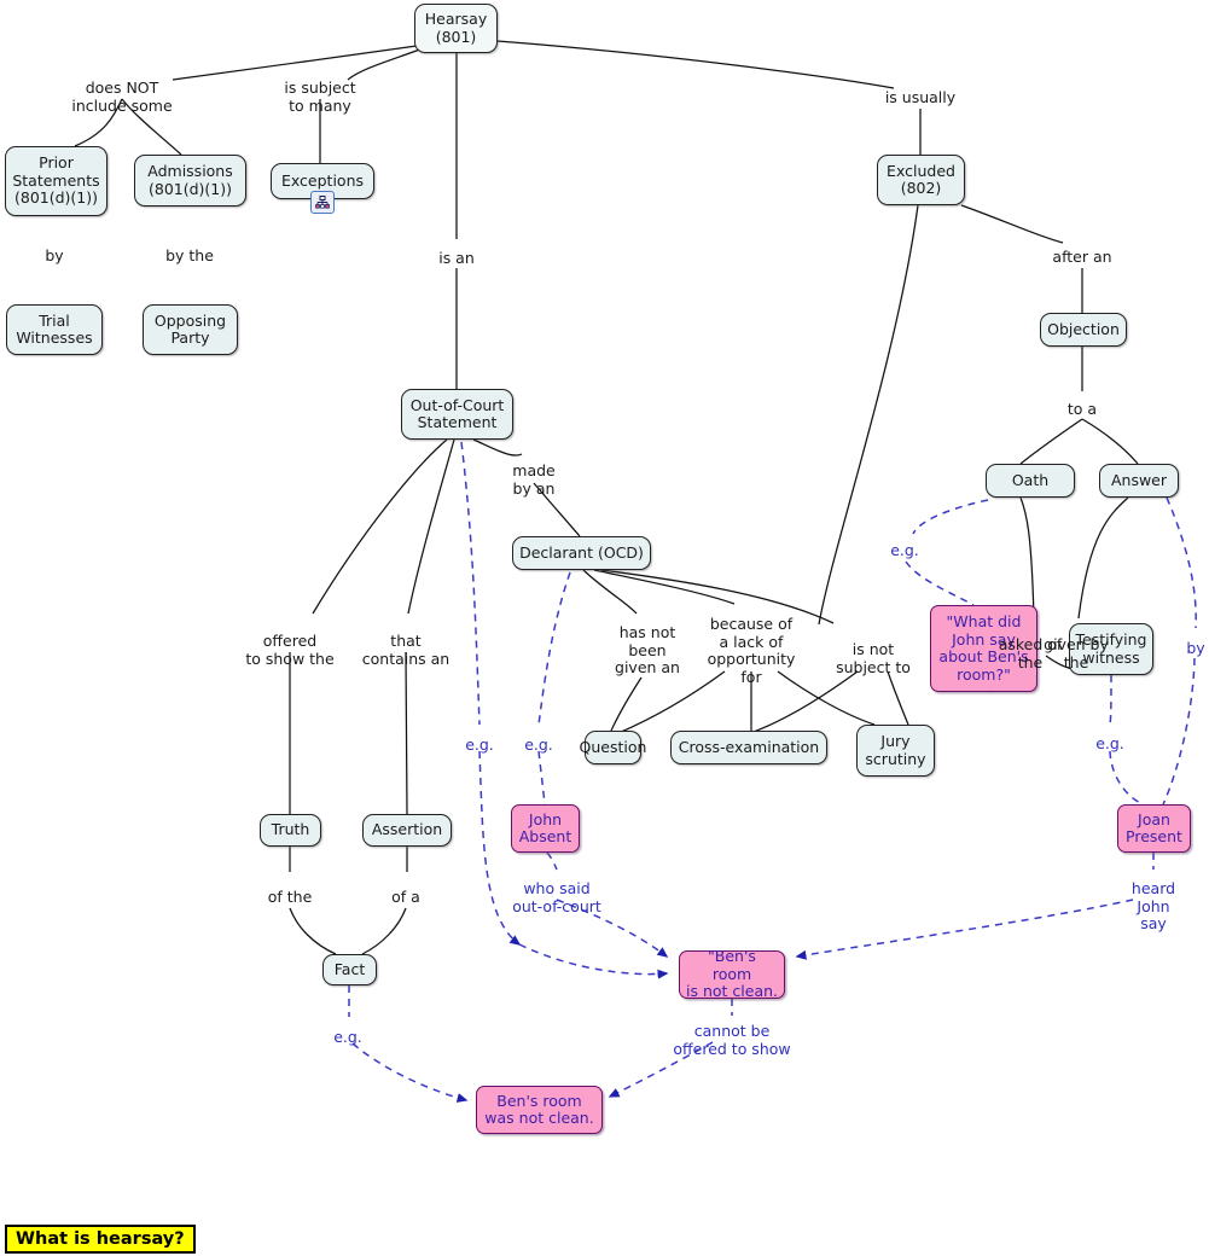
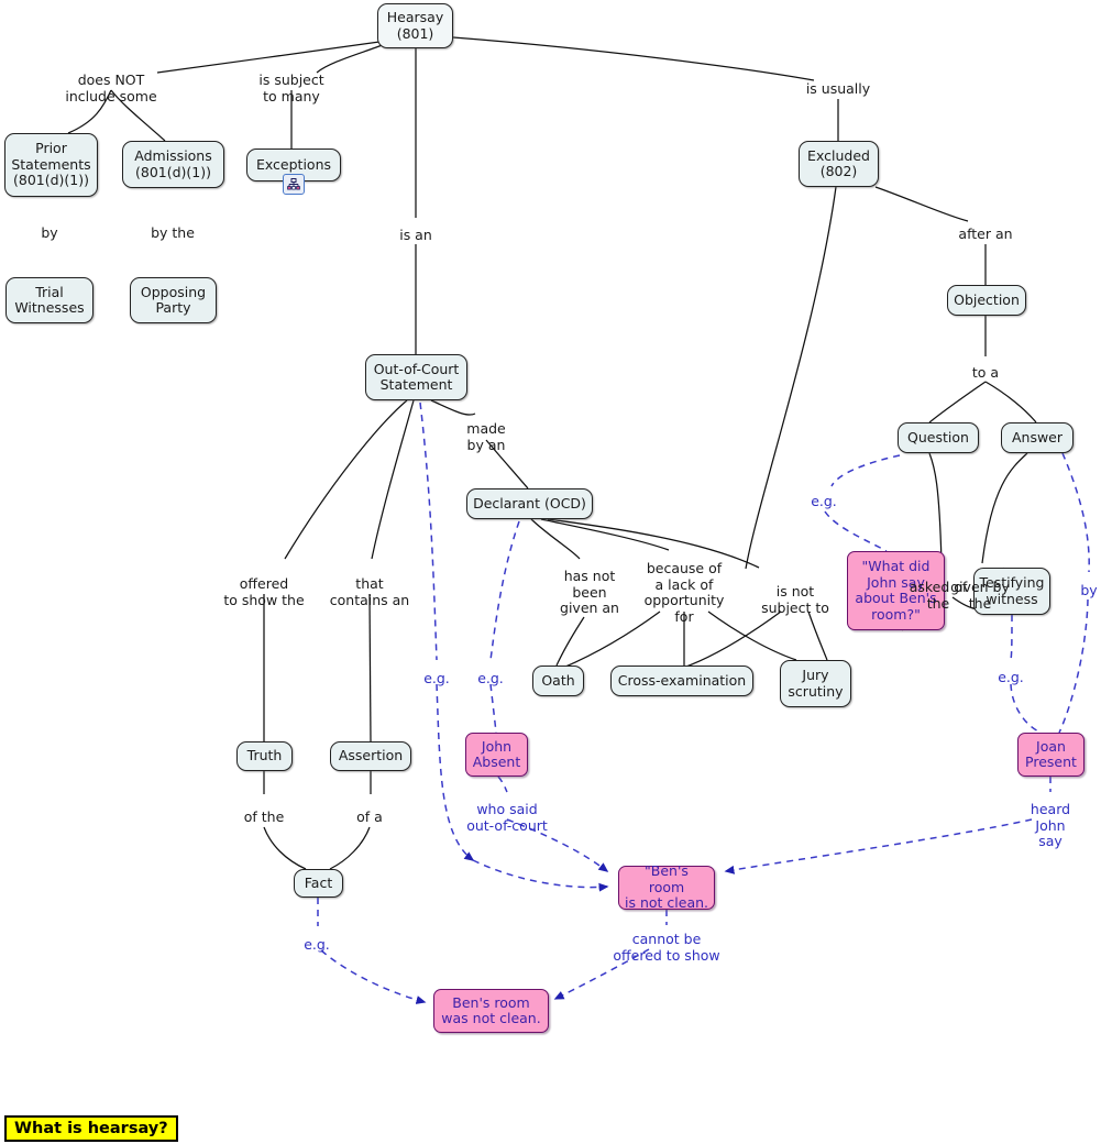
  Hearsay
  (801)
  Prior
  Statements
  (801(d)(1))
  Admissions
  (801(d)(1))
  Exceptions
  Excluded
  (802)
  Trial
  Witnesses
  Opposing
  Party
  Objection
  Out-of-Court
  Statement
- Oath
+ Question
  Answer
  Declarant (OCD)
  "What did
  John say
  about Ben's
  room?"
  Testifying
  witness
- Question
+ Oath
  Cross-examination
  Jury
  scrutiny
  Truth
  Assertion
  John
  Absent
  Joan
  Present
  Fact
  "Ben's room
  is not clean.
  Ben's room
  was not clean.
  does NOT
  include some
  is subject
  to many
  is usually
  by
  by the
  is an
  after an
  to a
  made
  by an
  e.g.
  asked of
  the
  given by
  the
  offered
  to show the
  that
  contains an
  has not
  been
  given an
  because of
  a lack of
  opportunity
  for
  is not
  subject to
  by
  e.g.
  e.g.
  e.g.
  of the
  of a
  who said
  out-of-court
  heard
  John say
  cannot be
  offered to show
  e.g.
  What is hearsay?
